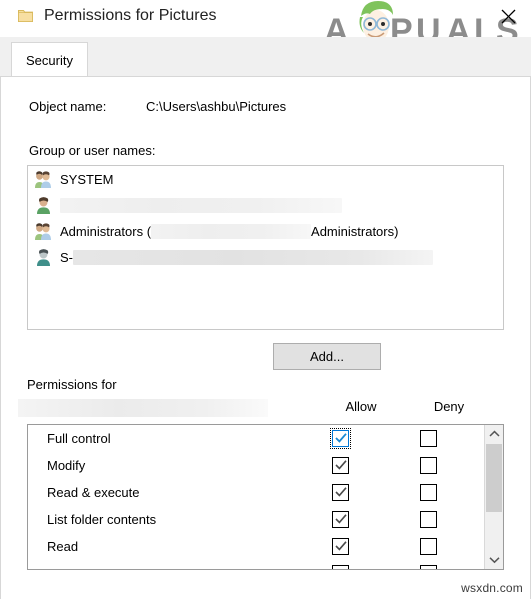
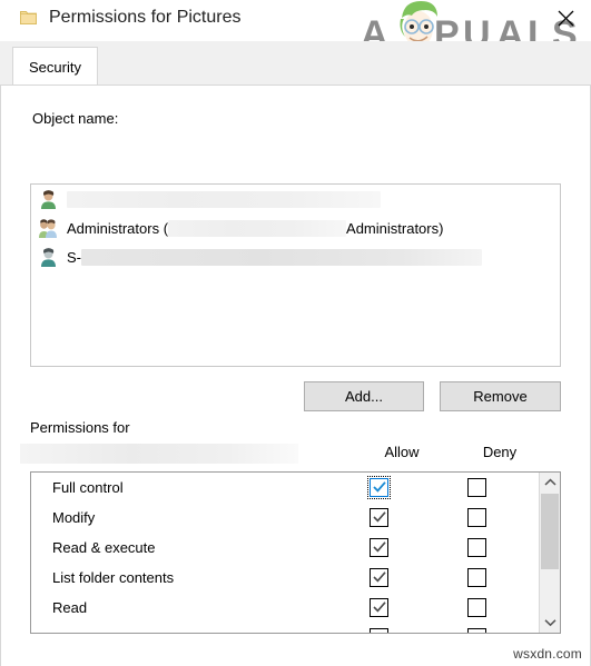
  Permissions for Pictures
  A
  P
  U
  A
  L
  S
  Security
  Object name:
- C:\Users\ashbu\Pictures
- Group or user names:
- SYSTEM
  Administrators (
  Administrators)
  S-
  Add...
+ Remove
  Permissions for
  Allow
  Deny
  Full control
  Modify
  Read & execute
  List folder contents
  Read
  wsxdn.com
